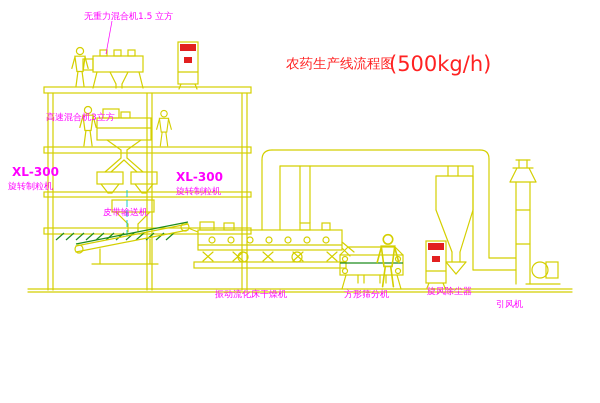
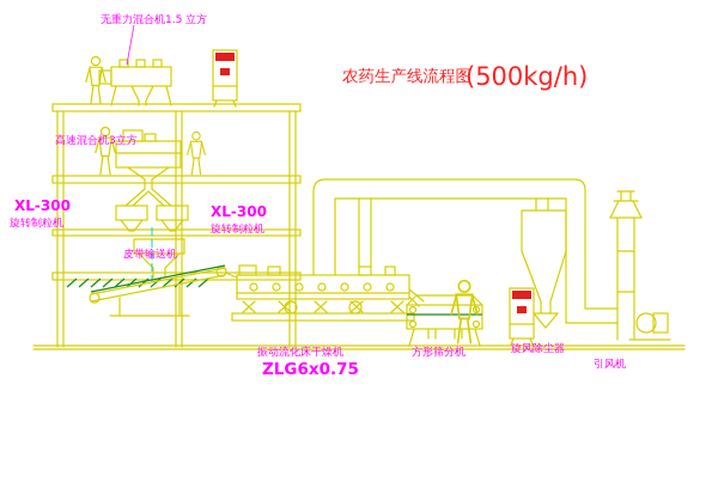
  无重力混合机1.5 立方
  高速混合机3立方
  XL-300
  旋转制粒机
  XL-300
  旋转制粒机
  皮带输送机
  振动流化床干燥机
+ ZLG6x0.75
  方形筛分机
  旋风除尘器
  引风机
  农药生产线流程图
  (500kg/h)
